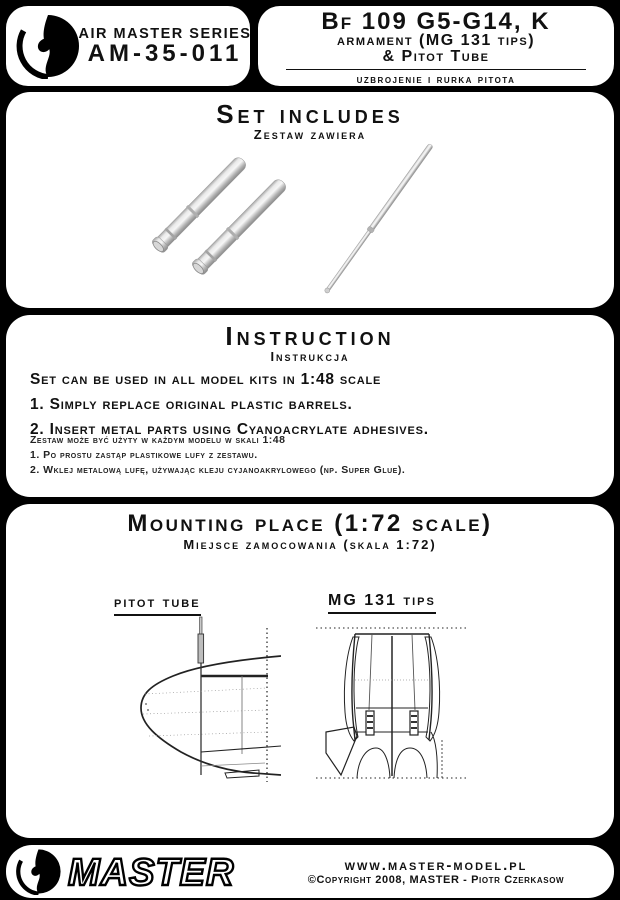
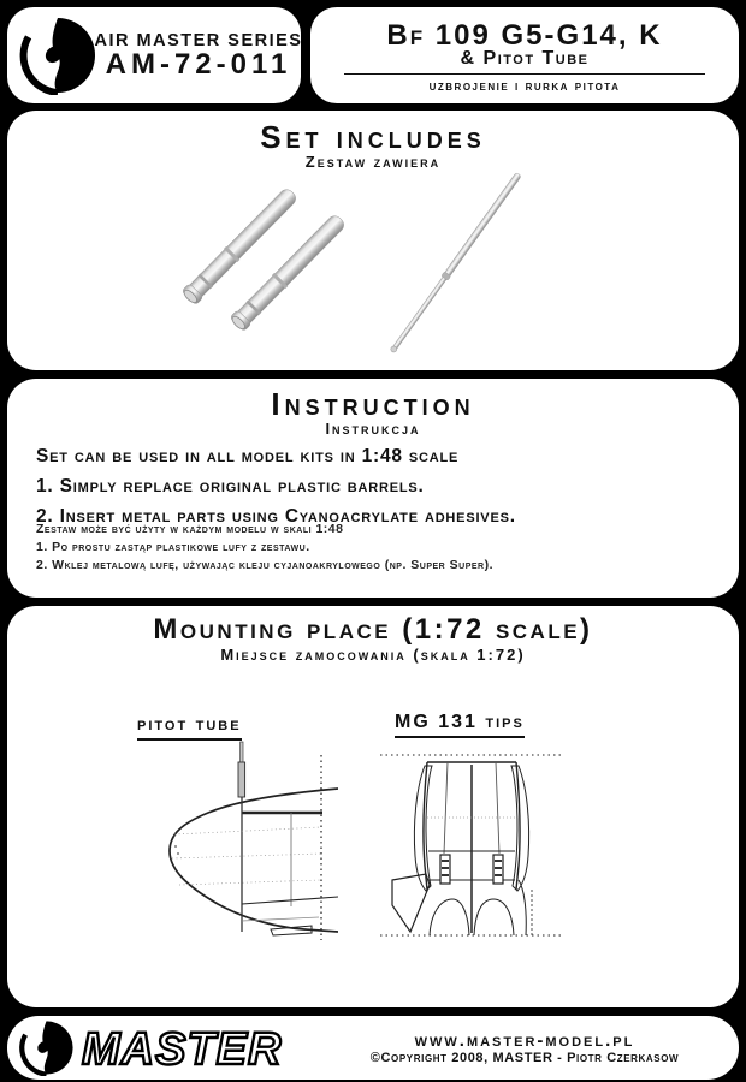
  AIR MASTER SERIES
- AM-35-011
+ AM-72-011
  Bf 109 G5-G14, K
- armament (MG 131 tips)
  & Pitot Tube
  uzbrojenie i rurka pitota
  Set includes
  Zestaw zawiera
  Instruction
  Instrukcja
  Set can be used in all model kits in 1:48 scale
  1. Simply replace original plastic barrels.
  2. Insert metal parts using Cyanoacrylate adhesives.
  Zestaw może być użyty w każdym modelu w skali 1:48
  1. Po prostu zastąp plastikowe lufy z zestawu.
- 2. Wklej metalową lufę, używając kleju cyjanoakrylowego (np. Super Glue).
+ 2. Wklej metalową lufę, używając kleju cyjanoakrylowego (np. Super Super).
  Mounting place (1:72 scale)
  Miejsce zamocowania (skala 1:72)
  pitot tube
  MG 131 tips
  MASTER
  www.master-model.pl
  ©Copyright 2008, MASTER - Piotr Czerkasow
